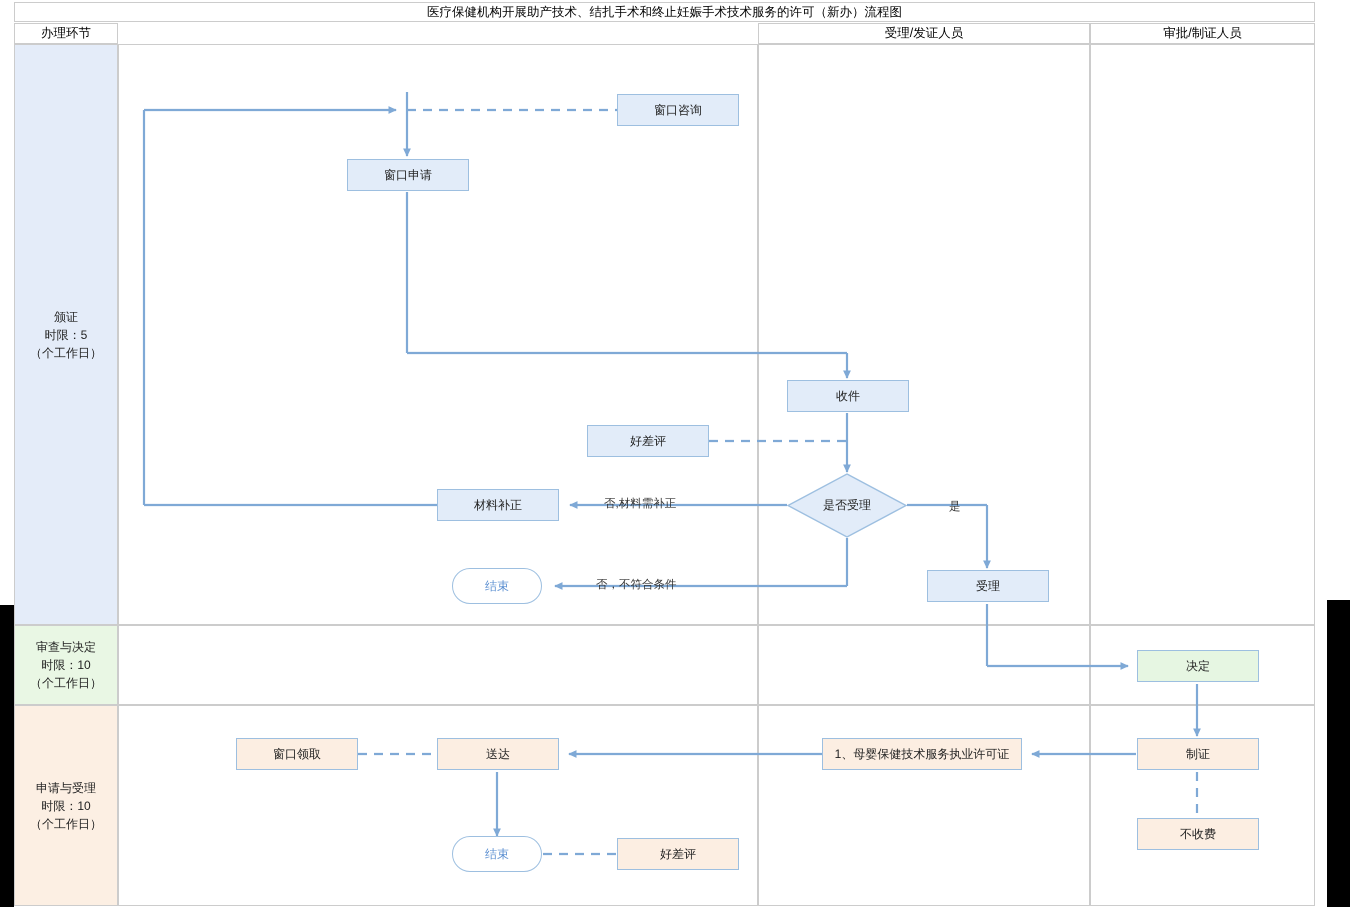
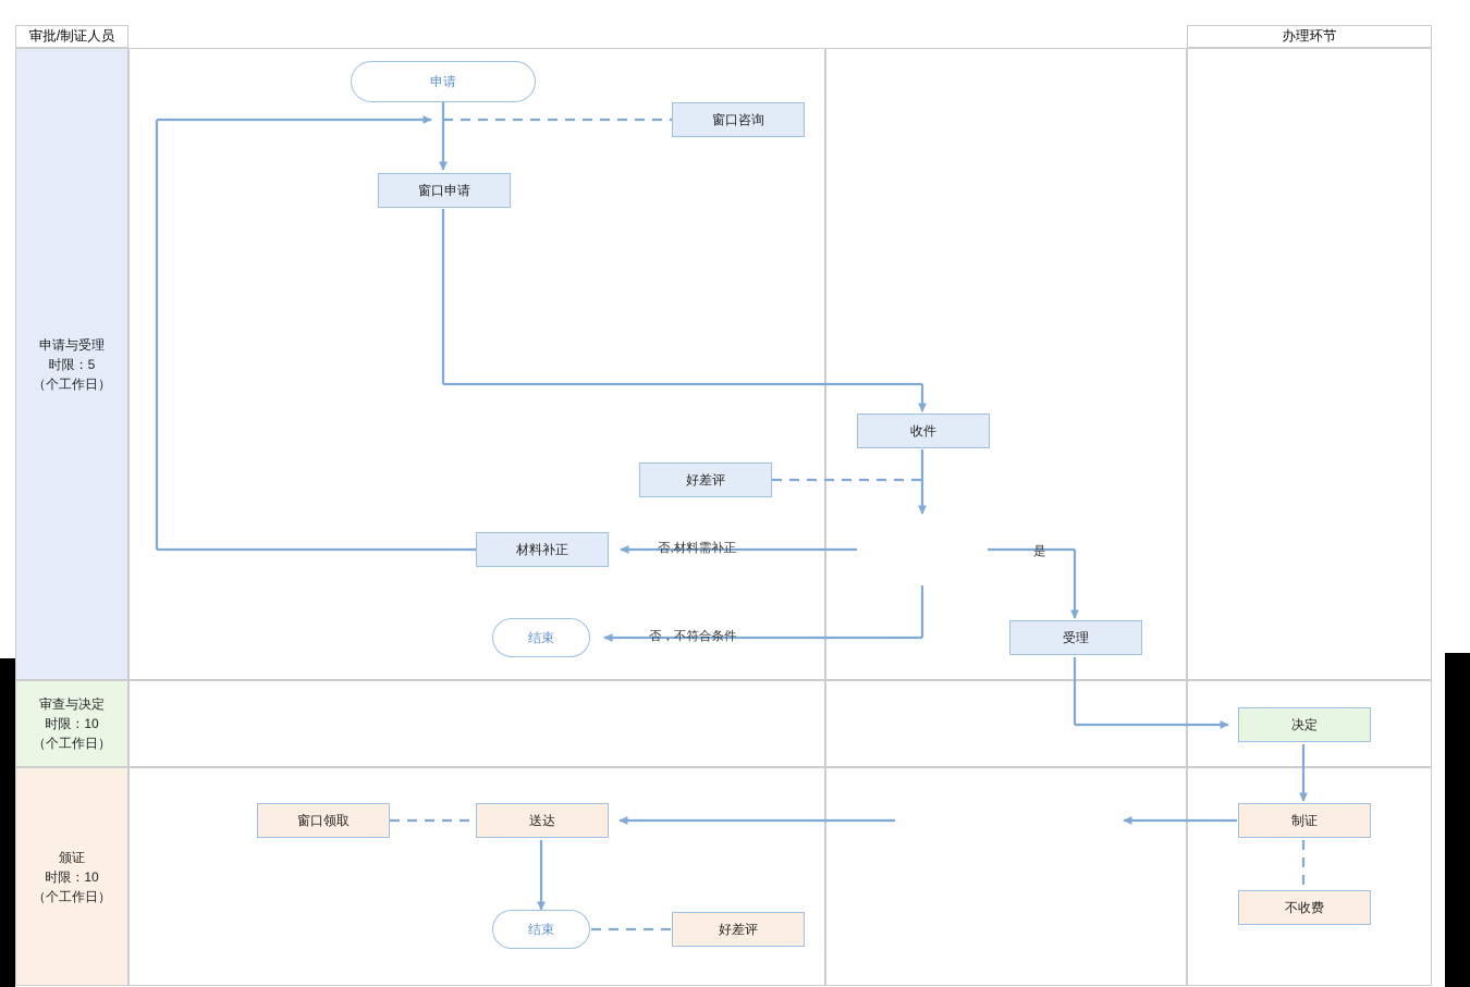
- 医疗保健机构开展助产技术、结扎手术和终止妊娠手术技术服务的许可（新办）流程图
- 办理环节
+ 审批/制证人员
- 受理/发证人员
- 审批/制证人员
+ 办理环节
- 颁证
+ 申请与受理
  时限：5
  （个工作日）
  审查与决定
  时限：10
  （个工作日）
- 申请与受理
+ 颁证
  时限：10
  （个工作日）
+ 申请
  窗口咨询
  窗口申请
  收件
  好差评
- 是否受理
  材料补正
  结束
  受理
  决定
  制证
  不收费
- 1、母婴保健技术服务执业许可证
  送达
  窗口领取
  结束
  好差评
  否,材料需补正
  否，不符合条件
  是
